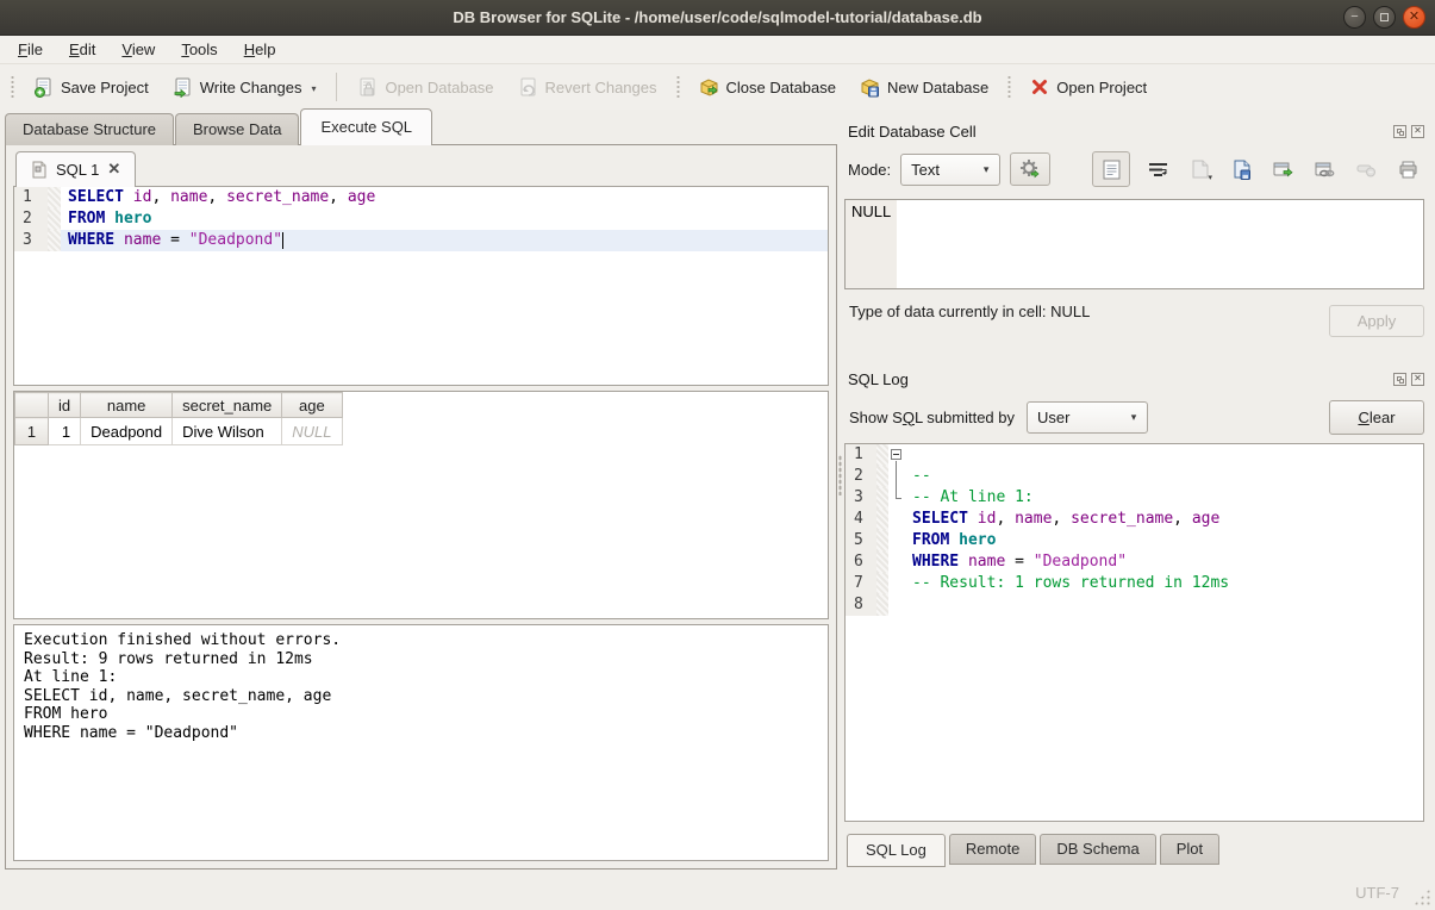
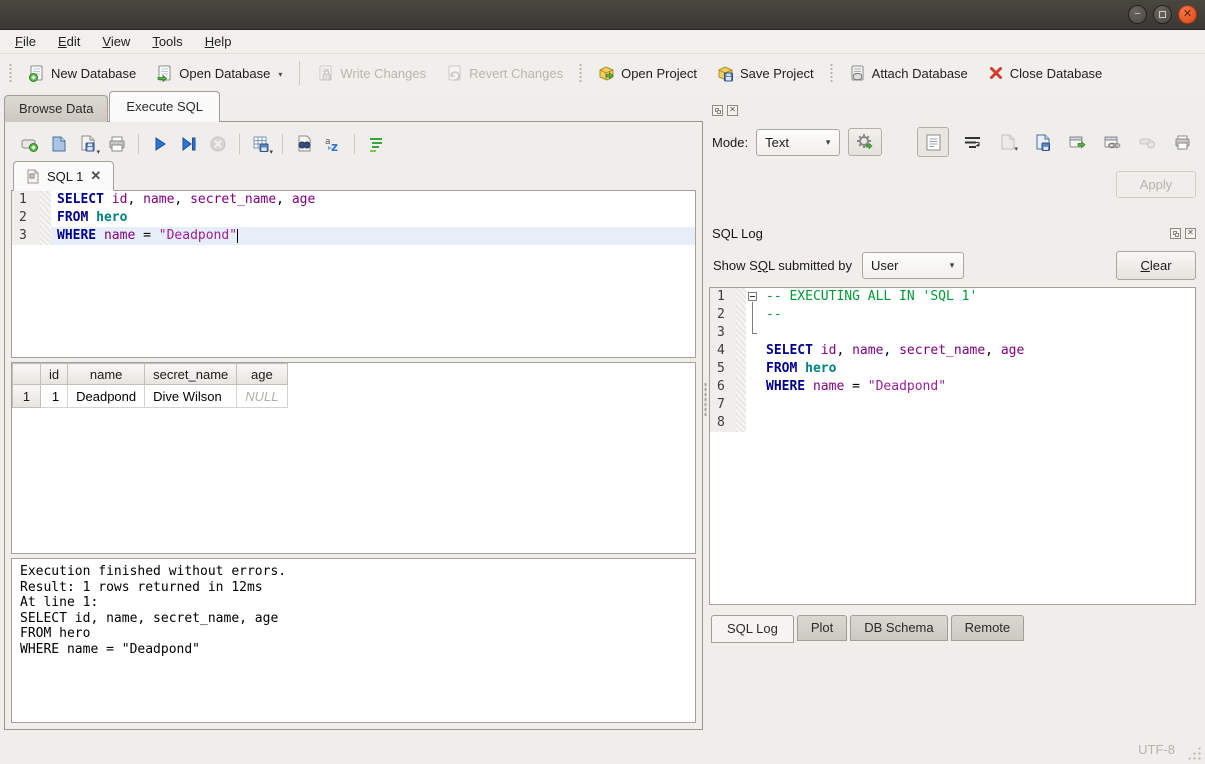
- DB Browser for SQLite - /home/user/code/sqlmodel-tutorial/database.db
  −
  ✕
  File
  Edit
  View
  Tools
  Help
- Save Project
+ New Database
- Write Changes
+ Open Database
  ▾
- Open Database
+ Write Changes
  Revert Changes
- Close Database
+ Open Project
- New Database
+ Save Project
+ Attach Database
- Open Project
+ Close Database
- Database Structure
  Browse Data
  Execute SQL
+ a
+ z
  SQL 1
  ✕
  1
  SELECT id, name, secret_name, age
  2
  FROM hero
  3
  WHERE name = "Deadpond"
  	id	name	secret_name	age
  1	1	Deadpond	Dive Wilson	NULL
  Execution finished without errors.
- Result: 9 rows returned in 12ms
+ Result: 1 rows returned in 12ms
  At line 1:
  SELECT id, name, secret_name, age
  FROM hero
  WHERE name = "Deadpond"
- Edit Database Cell
  ✕
  Mode:
  Text
  ▾
- NULL
- Type of data currently in cell: NULL
  Apply
  SQL Log
  ✕
  Show SQL submitted by
  User
  ▾
  Clear
  1
+ -- EXECUTING ALL IN 'SQL 1'
  2
  --
  3
- -- At line 1:
  4
  SELECT id, name, secret_name, age
  5
  FROM hero
  6
  WHERE name = "Deadpond"
  7
- -- Result: 1 rows returned in 12ms
  8
  SQL Log
- Remote
+ Plot
  DB Schema
- Plot
+ Remote
- UTF-7
+ UTF-8
